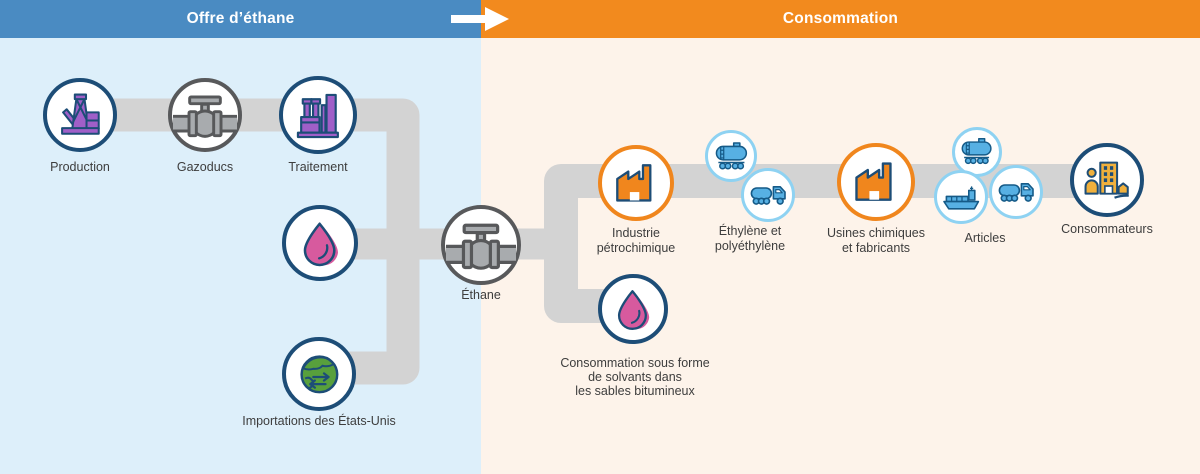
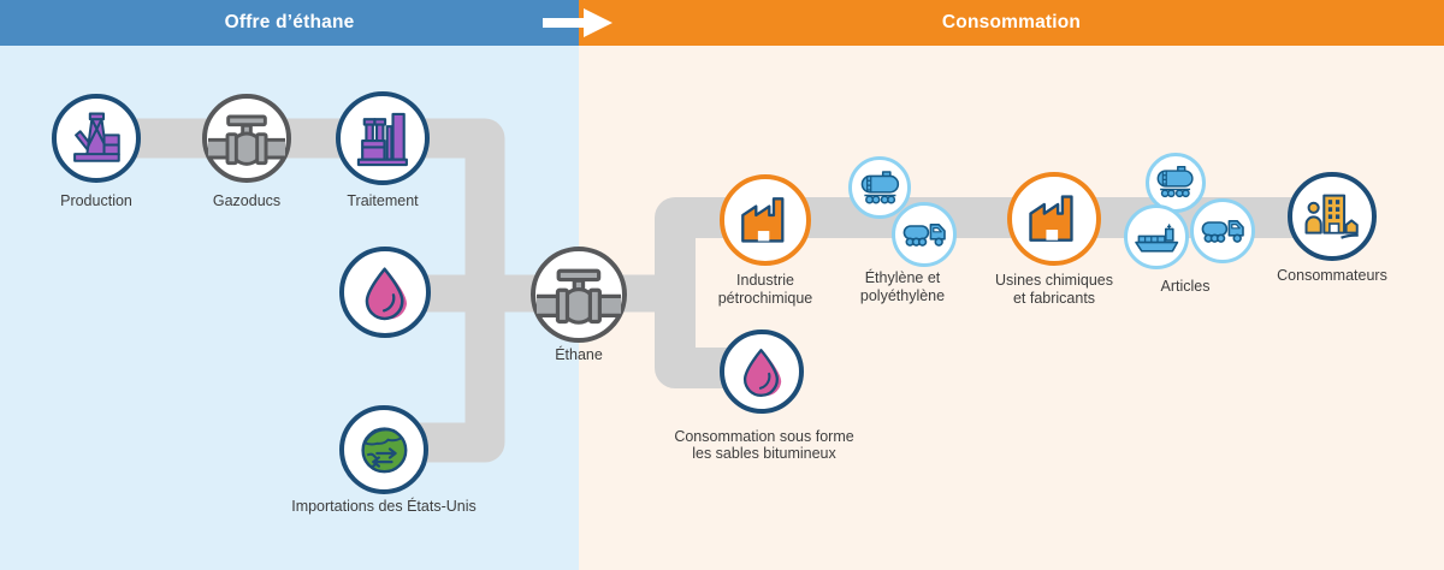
  Offre d’éthane
  Consommation
  Production
  Gazoducs
  Traitement
  Importations des États-Unis
  Éthane
  Industrie
  pétrochimique
  Éthylène et
  polyéthylène
  Usines chimiques
  et fabricants
  Articles
  Consommateurs
  Consommation sous forme
- de solvants dans
  les sables bitumineux
